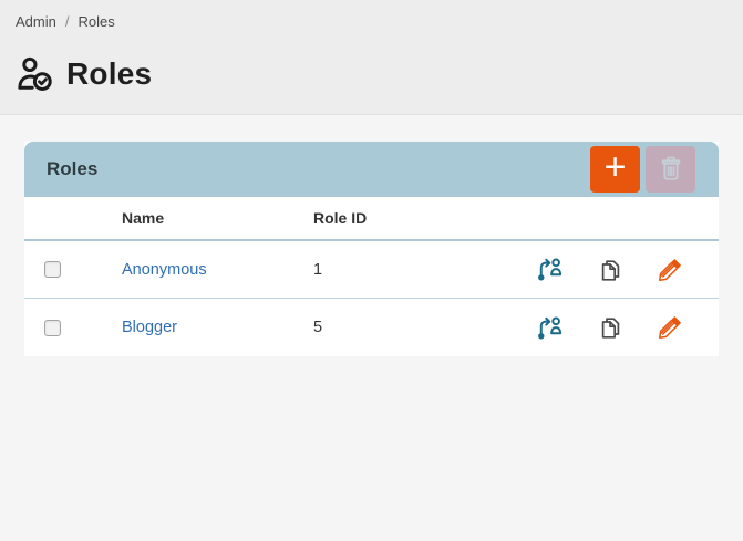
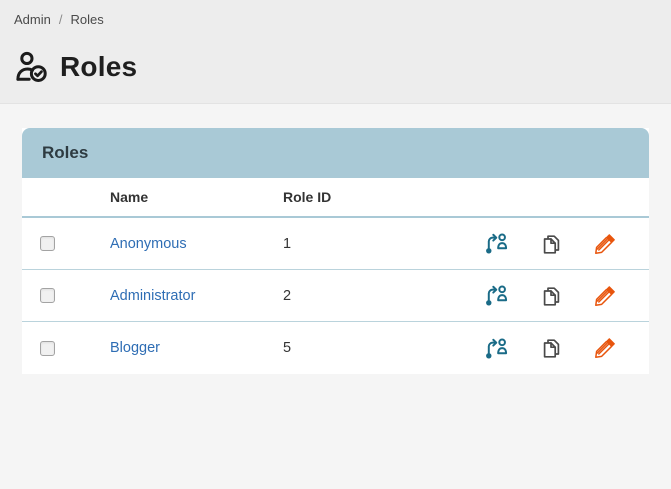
  Admin
  /
  Roles
  Roles
  Roles
- +
  Name
  Role ID
  Anonymous
  1
+ Administrator
+ 2
  Blogger
  5
